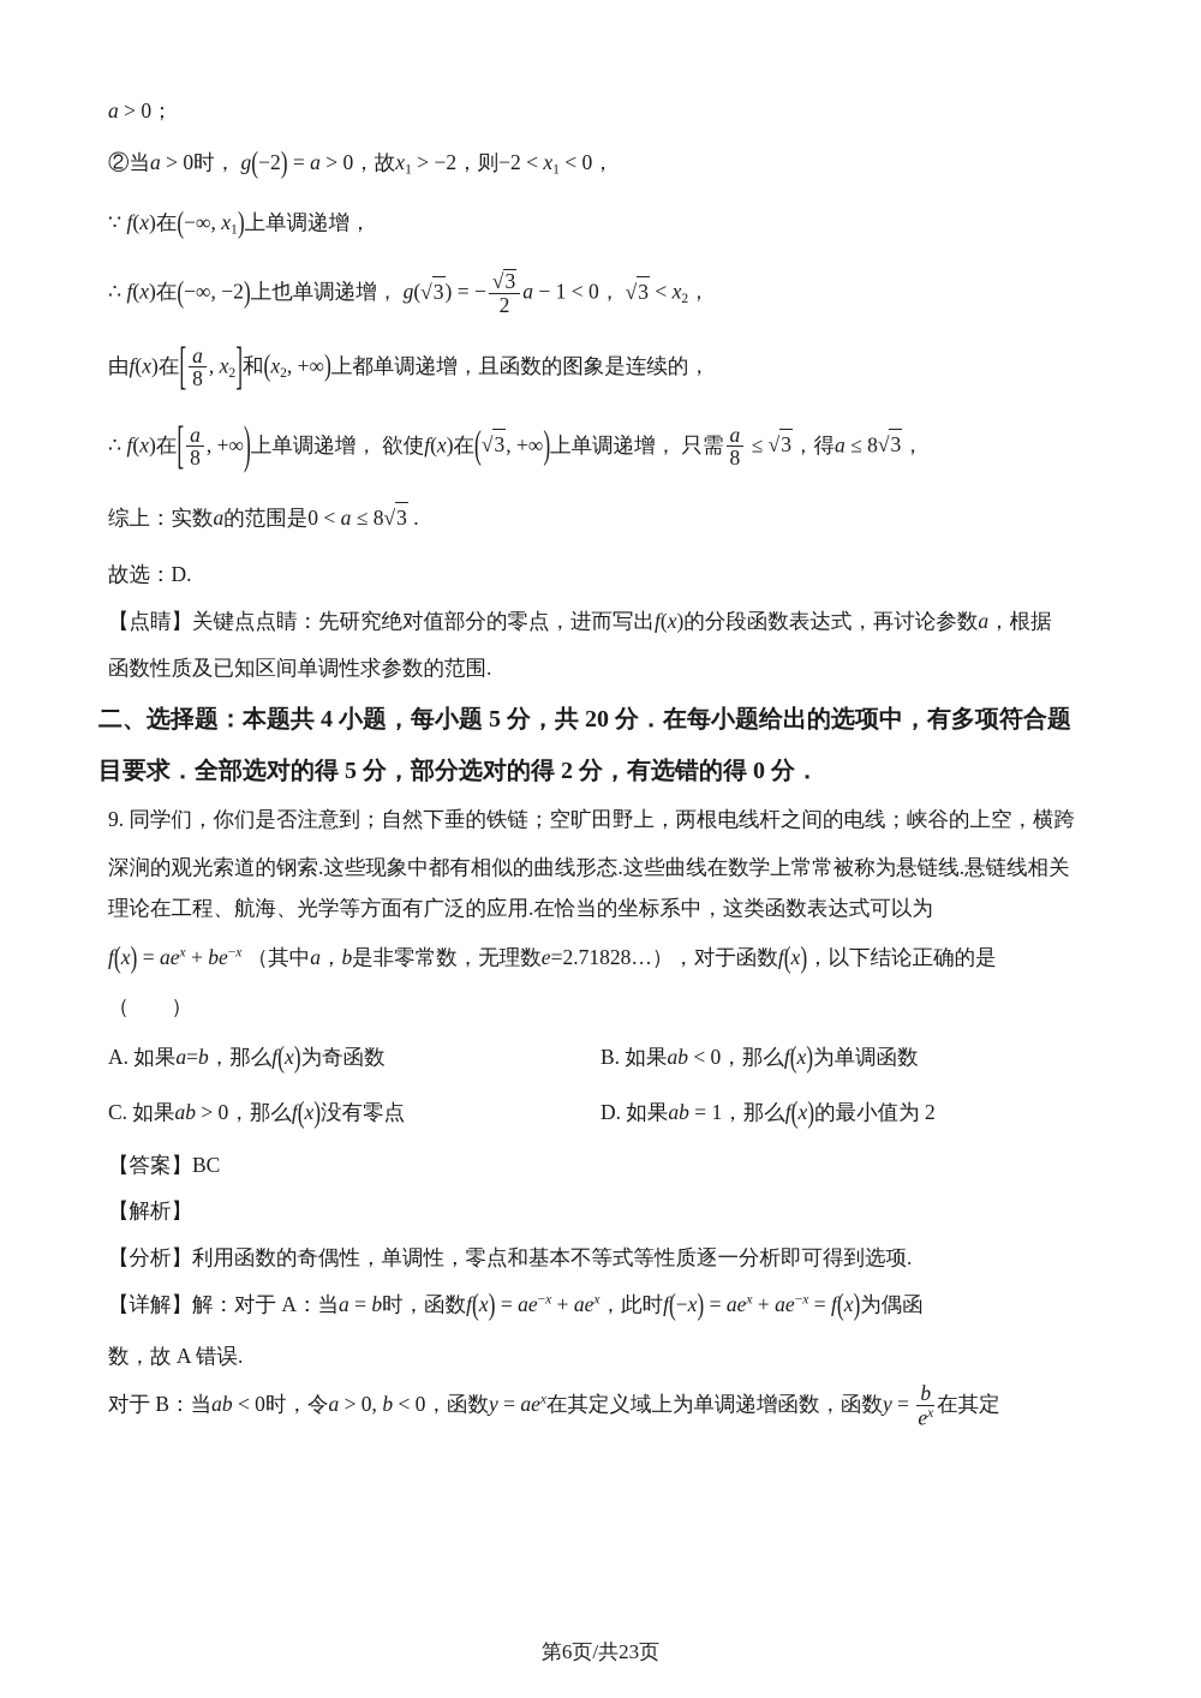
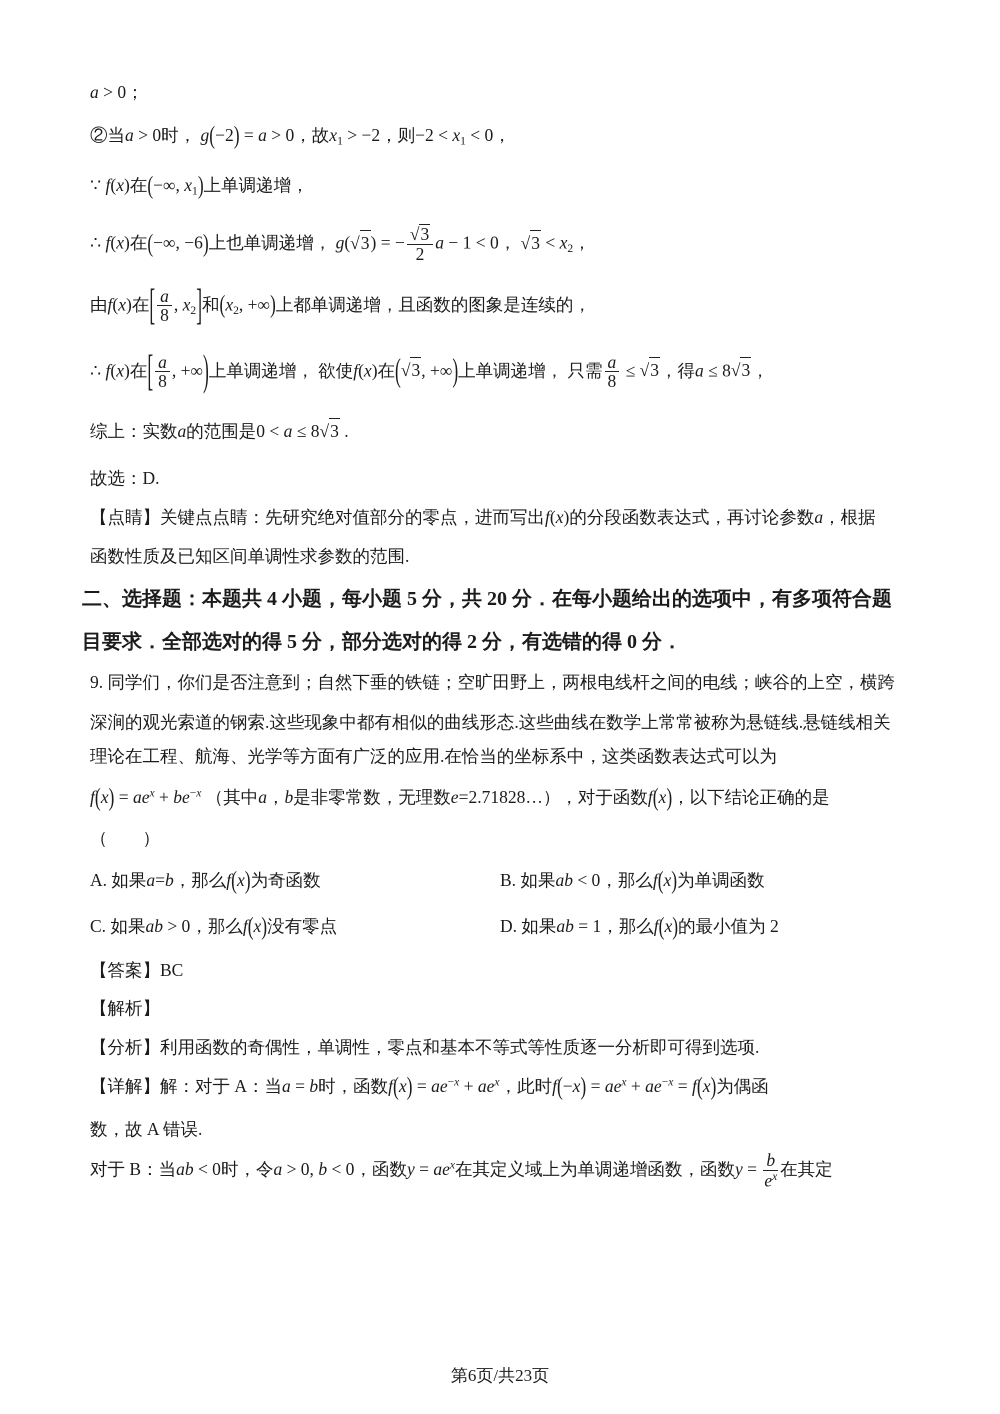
  a > 0；
  ②当a > 0时， g(−2) = a > 0，故x1 > −2，则−2 < x1 < 0，
  ∵ f(x)在(−∞, x1)上单调递增，
- ∴ f(x)在(−∞, −2)上也单调递增， g(√3) = −
+ ∴ f(x)在(−∞, −6)上也单调递增， g(√3) = −
  √3
  2
  a − 1 < 0， √3 < x2，
  由f(x)在[
  a
  8
  , x2]和(x2, +∞)上都单调递增，且函数的图象是连续的，
  ∴ f(x)在[
  a
  8
  , +∞)上单调递增， 欲使f(x)在(√3, +∞)上单调递增， 只需
  a
  8
  ≤ √3，得a ≤ 8√3，
  综上：实数a的范围是0 < a ≤ 8√3 .
  故选：D.
  【点睛】关键点点睛：先研究绝对值部分的零点，进而写出f(x)的分段函数表达式，再讨论参数a，根据
  函数性质及已知区间单调性求参数的范围.
  二、选择题：本题共 4 小题，每小题 5 分，共 20 分．在每小题给出的选项中，有多项符合题
  目要求．全部选对的得 5 分，部分选对的得 2 分，有选错的得 0 分．
  9. 同学们，你们是否注意到；自然下垂的铁链；空旷田野上，两根电线杆之间的电线；峡谷的上空，横跨
  深涧的观光索道的钢索.这些现象中都有相似的曲线形态.这些曲线在数学上常常被称为悬链线.悬链线相关
  理论在工程、航海、光学等方面有广泛的应用.在恰当的坐标系中，这类函数表达式可以为
  f(x) = aex + be−x （其中a，b是非零常数，无理数e=2.71828…），对于函数f(x)，以下结论正确的是
  （ ）
  A. 如果a=b，那么f(x)为奇函数
  B. 如果ab < 0，那么f(x)为单调函数
  C. 如果ab > 0，那么f(x)没有零点
  D. 如果ab = 1，那么f(x)的最小值为 2
  【答案】BC
  【解析】
  【分析】利用函数的奇偶性，单调性，零点和基本不等式等性质逐一分析即可得到选项.
  【详解】解：对于 A：当a = b时，函数f(x) = ae−x + aex，此时f(−x) = aex + ae−x = f(x)为偶函
  数，故 A 错误.
  对于 B：当ab < 0时，令a > 0, b < 0，函数y = aex在其定义域上为单调递增函数，函数y =
  b
  ex
  在其定
  第6页/共23页
